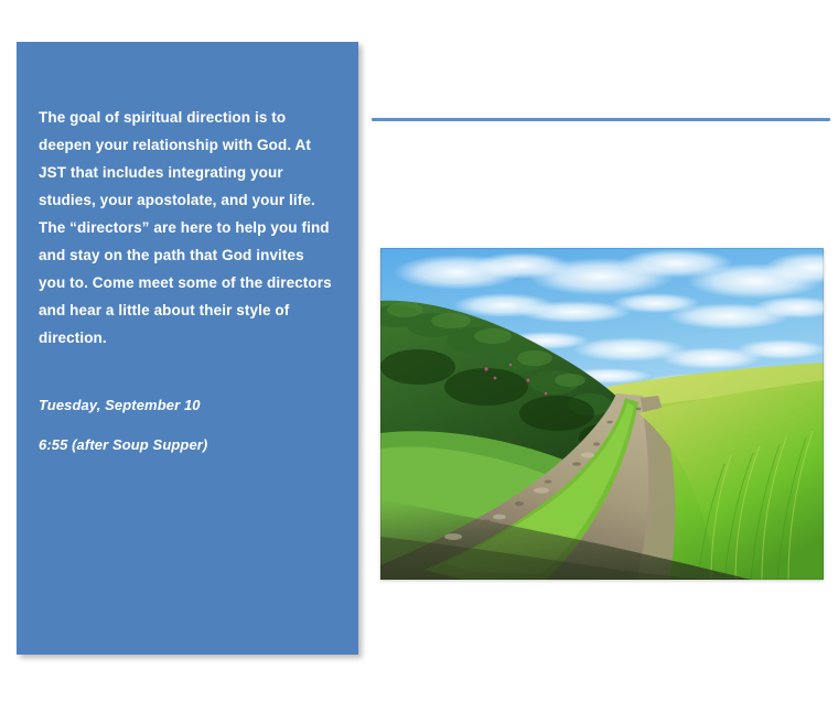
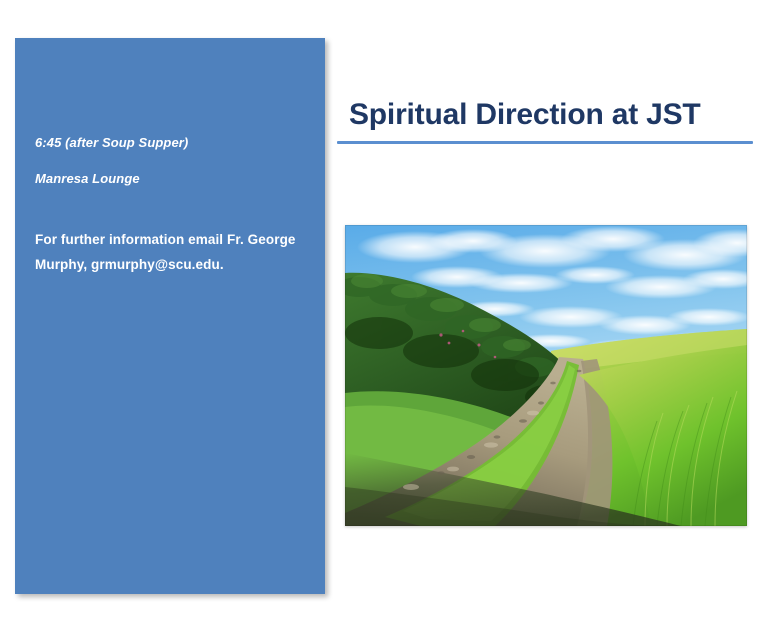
- The goal of spiritual direction is to deepen your relationship with God. At JST that includes integrating your studies, your apostolate, and your life. The “directors” are here to help you find and stay on the path that God invites you to. Come meet some of the directors and hear a little about their style of direction.
- Tuesday, September 10
- 6:55 (after Soup Supper)
+ 6:45 (after Soup Supper)
+ Manresa Lounge
+ For further information email Fr. George Murphy, grmurphy@scu.edu.
+ Spiritual Direction at JST
